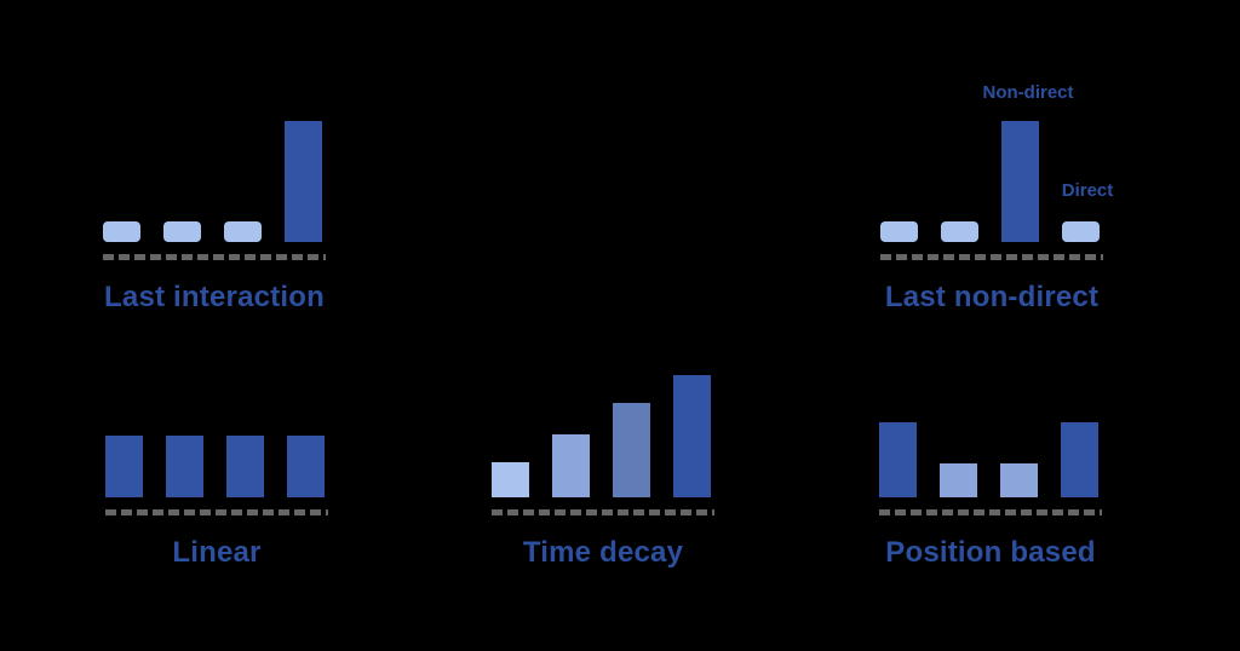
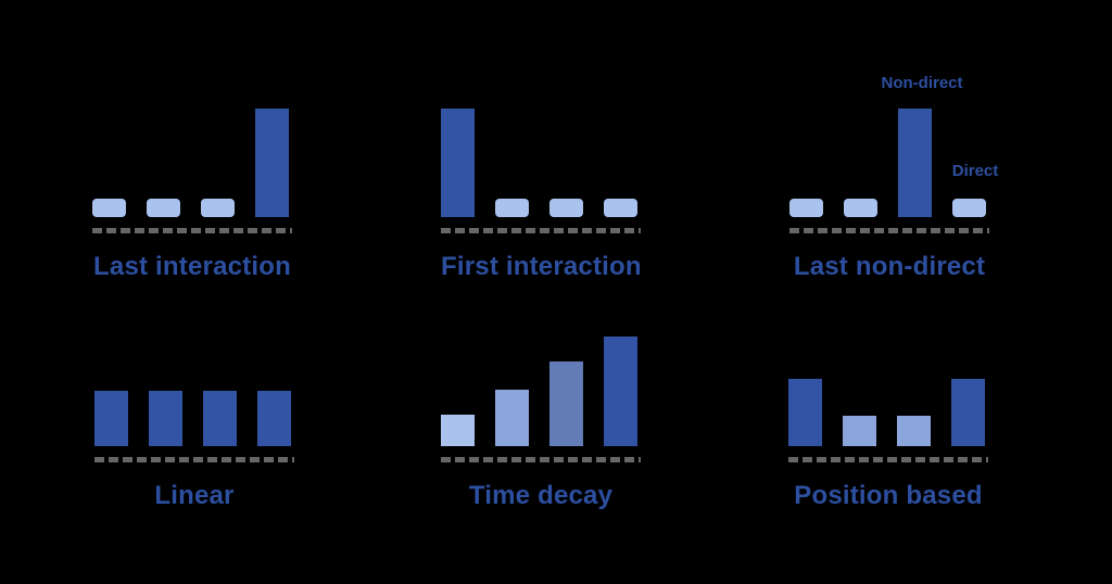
  Last interaction
+ First interaction
  Non-direct
  Direct
  Last non-direct
  Linear
  Time decay
  Position based
